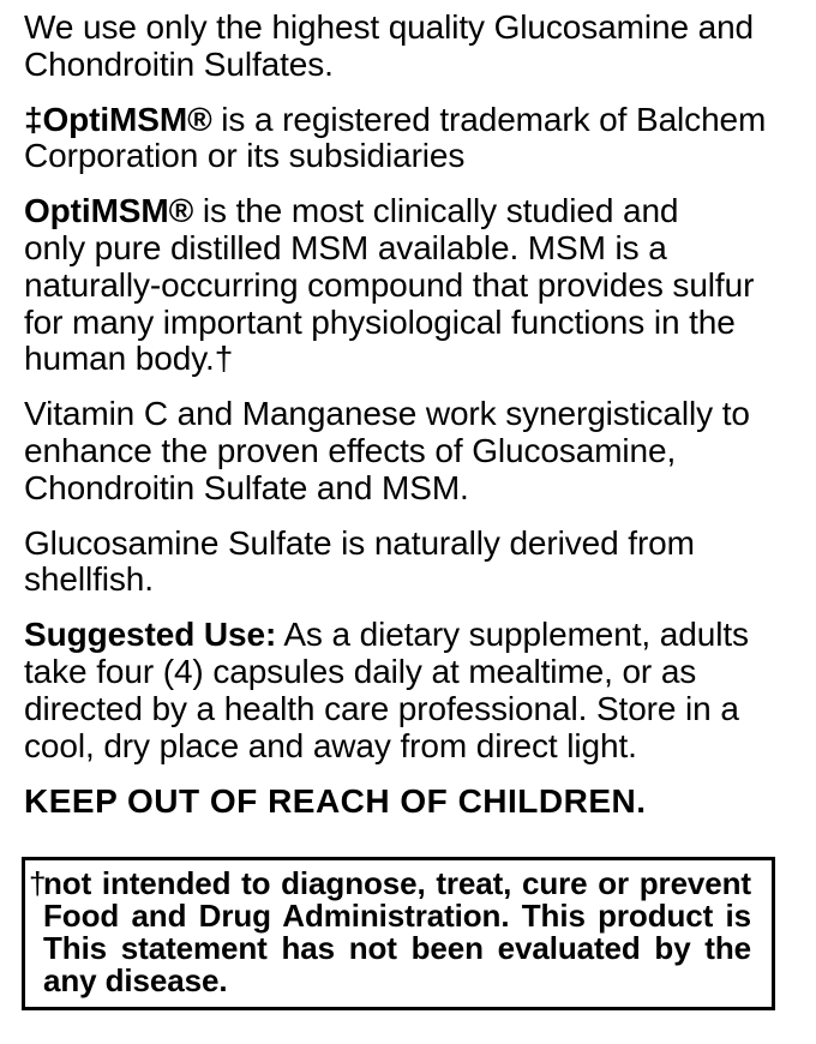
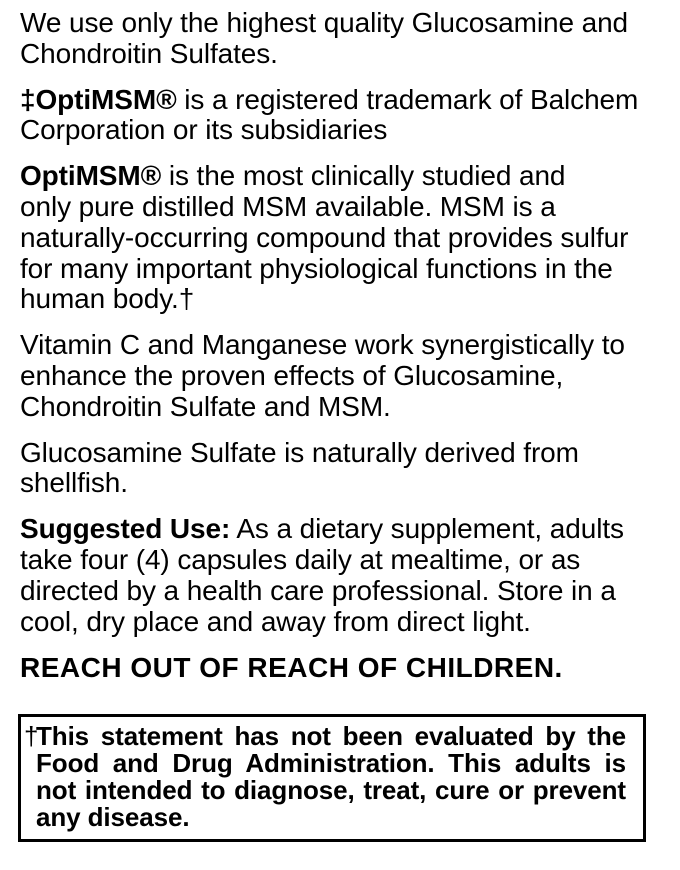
  We use only the highest quality Glucosamine and
  Chondroitin Sulfates.
  ‡OptiMSM® is a registered trademark of Balchem
  Corporation or its subsidiaries
  OptiMSM® is the most clinically studied and
  only pure distilled MSM available. MSM is a
  naturally-occurring compound that provides sulfur
  for many important physiological functions in the
  human body.†
  Vitamin C and Manganese work synergistically to
  enhance the proven effects of Glucosamine,
  Chondroitin Sulfate and MSM.
  Glucosamine Sulfate is naturally derived from
  shellfish.
  Suggested Use: As a dietary supplement, adults
  take four (4) capsules daily at mealtime, or as
  directed by a health care professional. Store in a
  cool, dry place and away from direct light.
- KEEP OUT OF REACH OF CHILDREN.
+ REACH OUT OF REACH OF CHILDREN.
  †
- not intended to diagnose, treat, cure or prevent
+ This statement has not been evaluated by the
- Food and Drug Administration. This product is
+ Food and Drug Administration. This adults is
- This statement has not been evaluated by the
+ not intended to diagnose, treat, cure or prevent
  any disease.
